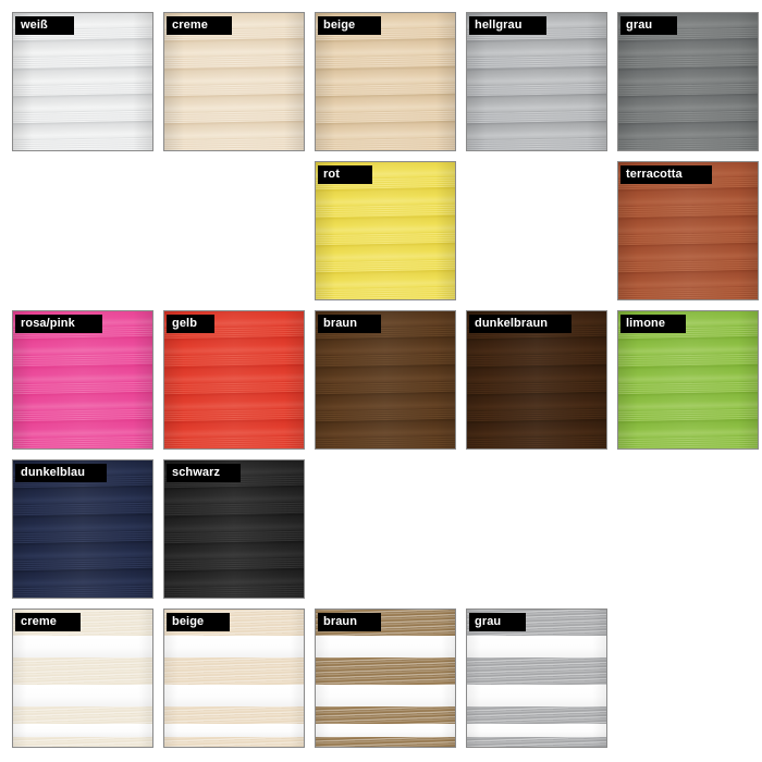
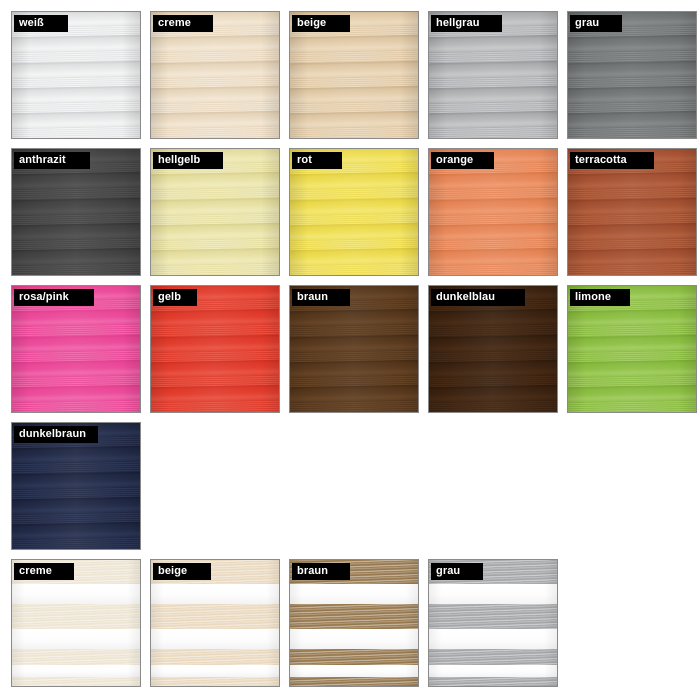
  weiß
  creme
  beige
  hellgrau
  grau
+ anthrazit
+ hellgelb
  rot
+ orange
  terracotta
  rosa/pink
  gelb
  braun
- dunkelbraun
+ dunkelblau
  limone
- dunkelblau
+ dunkelbraun
- schwarz
  creme
  beige
  braun
  grau
